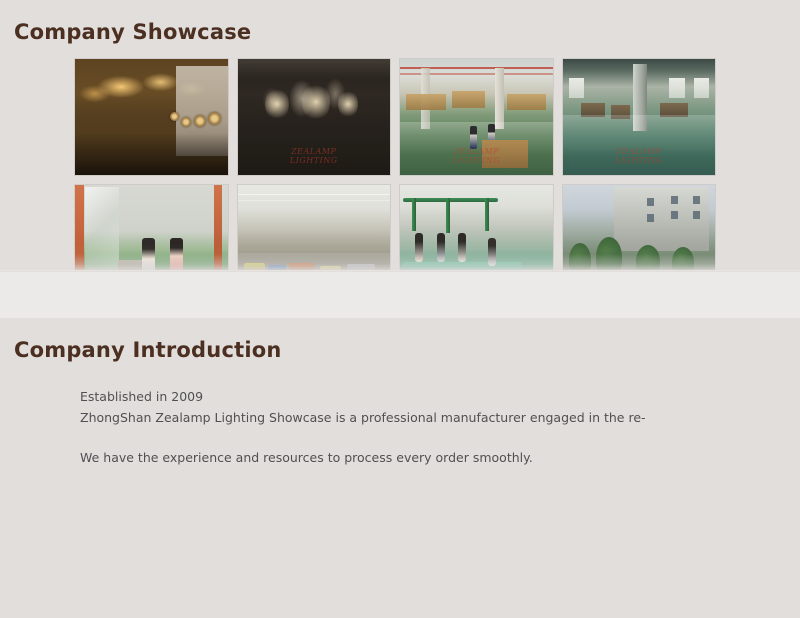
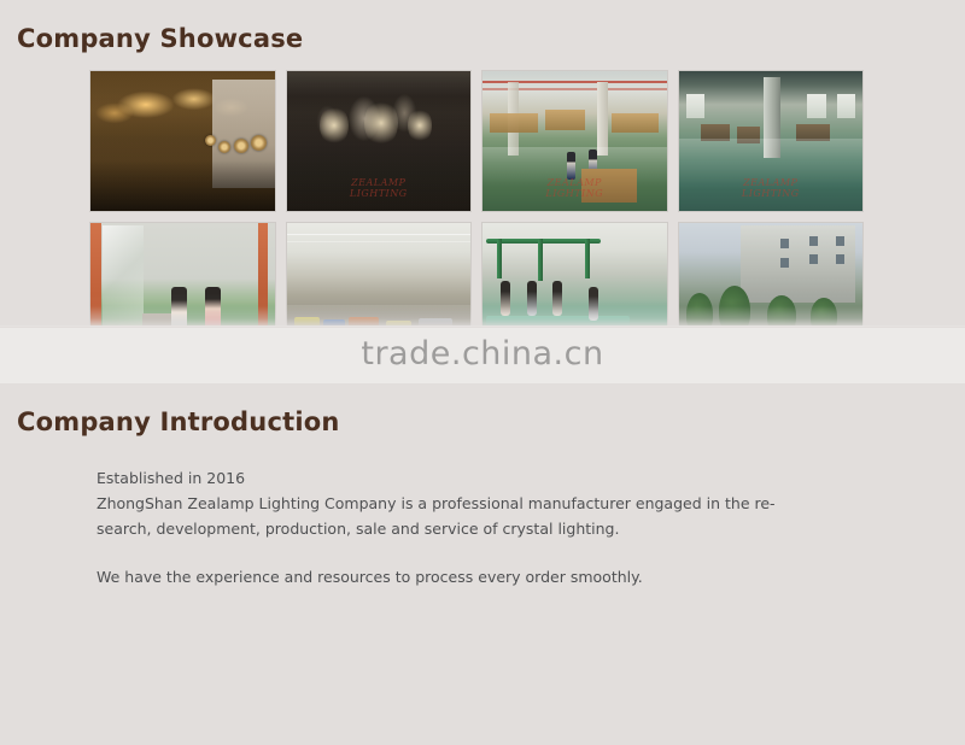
  Company Showcase
  ZEALAMP
  LIGHTING
  ZEALAMP
  LIGHTING
  ZEALAMP
  LIGHTING
+ trade.china.cn
  Company Introduction
- Established in 2009
+ Established in 2016
- ZhongShan Zealamp Lighting Showcase is a professional manufacturer engaged in the re-
+ ZhongShan Zealamp Lighting Company is a professional manufacturer engaged in the re-
+ search, development, production, sale and service of crystal lighting.
  We have the experience and resources to process every order smoothly.
